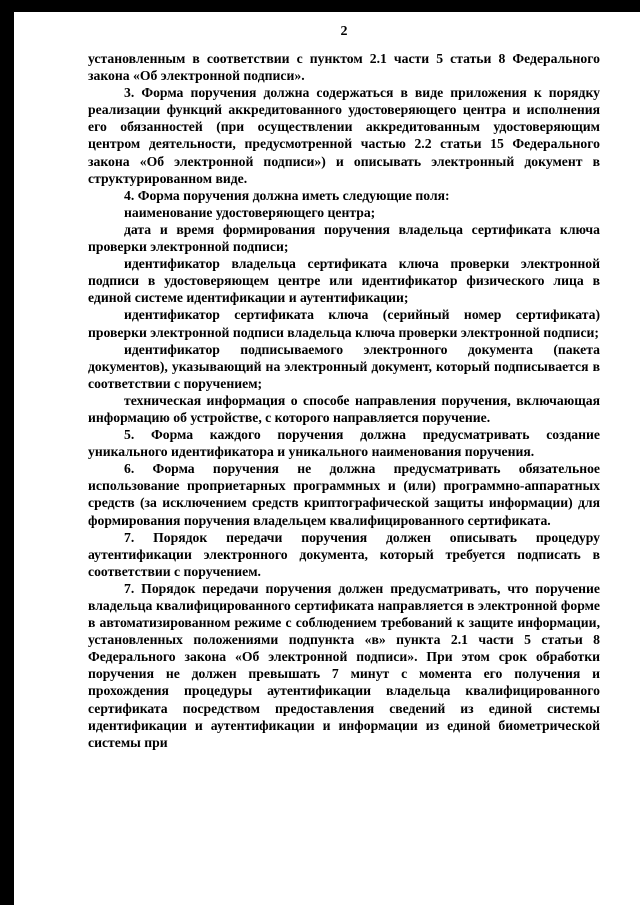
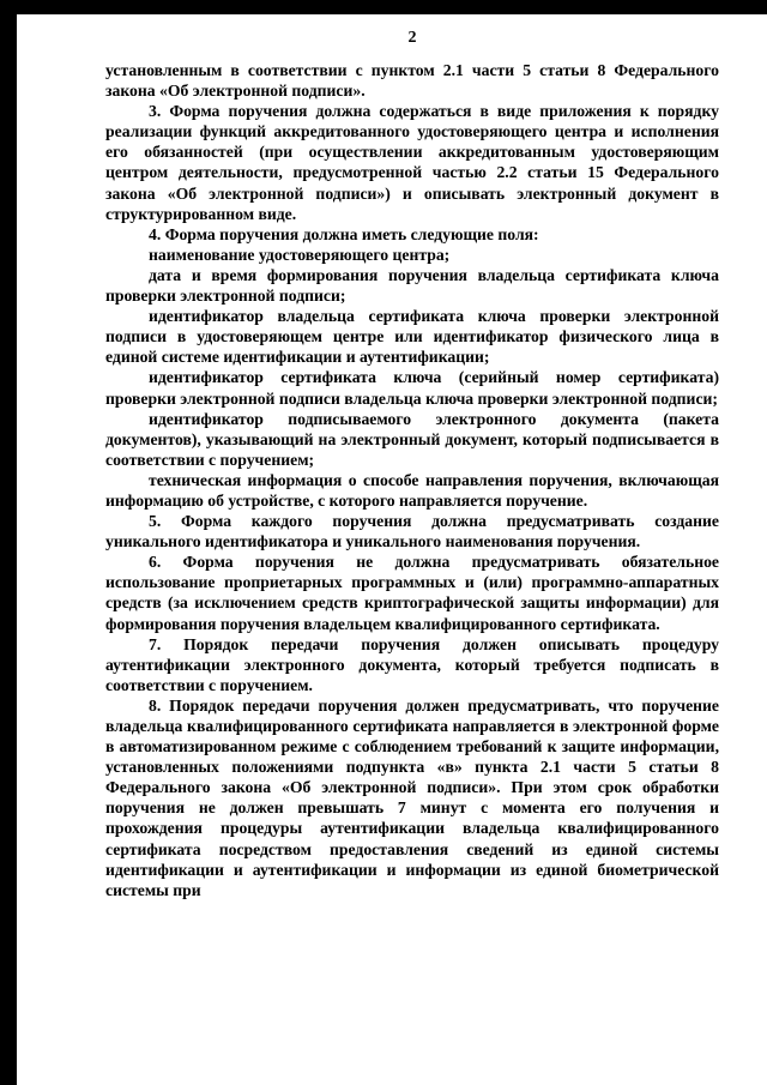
  2
  установленным в соответствии с пунктом 2.1 части 5 статьи 8 Федерального закона «Об электронной подписи».
  3. Форма поручения должна содержаться в виде приложения к порядку реализации функций аккредитованного удостоверяющего центра и исполнения его обязанностей (при осуществлении аккредитованным удостоверяющим центром деятельности, предусмотренной частью 2.2 статьи 15 Федерального закона «Об электронной подписи») и описывать электронный документ в структурированном виде.
  4. Форма поручения должна иметь следующие поля:
  наименование удостоверяющего центра;
  дата и время формирования поручения владельца сертификата ключа проверки электронной подписи;
  идентификатор владельца сертификата ключа проверки электронной подписи в удостоверяющем центре или идентификатор физического лица в единой системе идентификации и аутентификации;
  идентификатор сертификата ключа (серийный номер сертификата) проверки электронной подписи владельца ключа проверки электронной подписи;
  идентификатор подписываемого электронного документа (пакета документов), указывающий на электронный документ, который подписывается в соответствии с поручением;
  техническая информация о способе направления поручения, включающая информацию об устройстве, с которого направляется поручение.
  5. Форма каждого поручения должна предусматривать создание уникального идентификатора и уникального наименования поручения.
  6. Форма поручения не должна предусматривать обязательное использование проприетарных программных и (или) программно-аппаратных средств (за исключением средств криптографической защиты информации) для формирования поручения владельцем квалифицированного сертификата.
  7. Порядок передачи поручения должен описывать процедуру аутентификации электронного документа, который требуется подписать в соответствии с поручением.
- 7. Порядок передачи поручения должен предусматривать, что поручение владельца квалифицированного сертификата направляется в электронной форме в автоматизированном режиме с соблюдением требований к защите информации, установленных положениями подпункта «в» пункта 2.1 части 5 статьи 8 Федерального закона «Об электронной подписи». При этом срок обработки поручения не должен превышать 7 минут с момента его получения и прохождения процедуры аутентификации владельца квалифицированного сертификата посредством предоставления сведений из единой системы идентификации и аутентификации и информации из единой биометрической системы при
+ 8. Порядок передачи поручения должен предусматривать, что поручение владельца квалифицированного сертификата направляется в электронной форме в автоматизированном режиме с соблюдением требований к защите информации, установленных положениями подпункта «в» пункта 2.1 части 5 статьи 8 Федерального закона «Об электронной подписи». При этом срок обработки поручения не должен превышать 7 минут с момента его получения и прохождения процедуры аутентификации владельца квалифицированного сертификата посредством предоставления сведений из единой системы идентификации и аутентификации и информации из единой биометрической системы при
